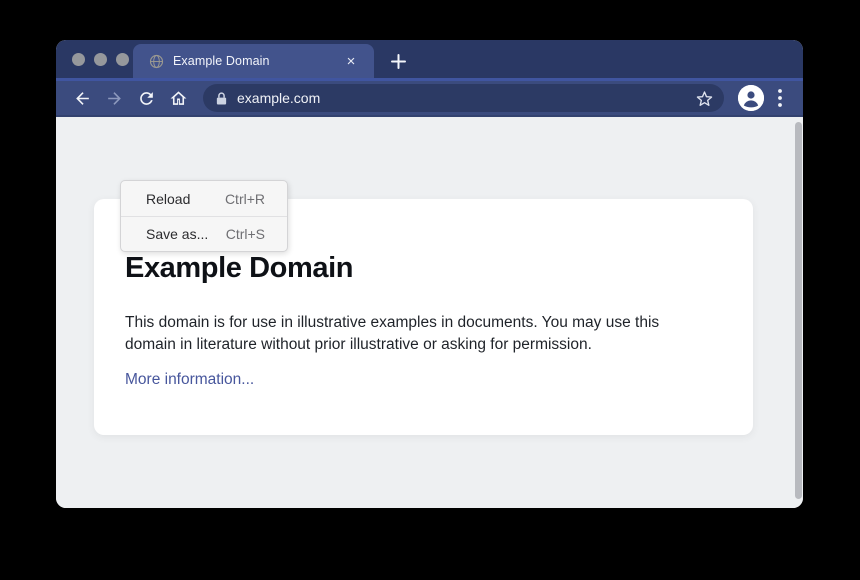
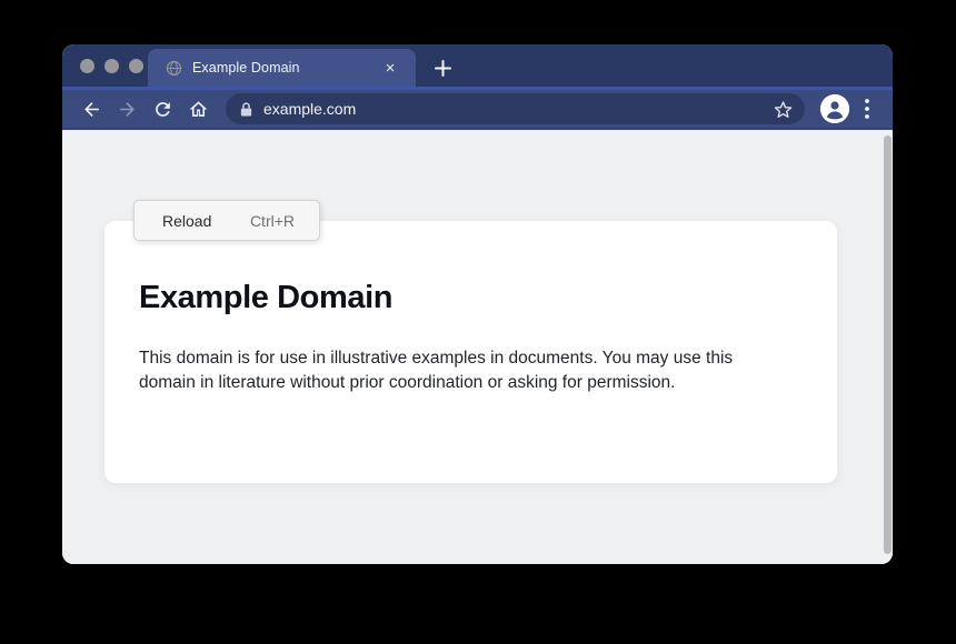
  Example Domain
  ×
  example.com
  Example Domain
- This domain is for use in illustrative examples in documents. You may use this domain in literature without prior illustrative or asking for permission.
+ This domain is for use in illustrative examples in documents. You may use this domain in literature without prior coordination or asking for permission.
- More information...
  Reload
  Ctrl+R
- Save as...
- Ctrl+S
